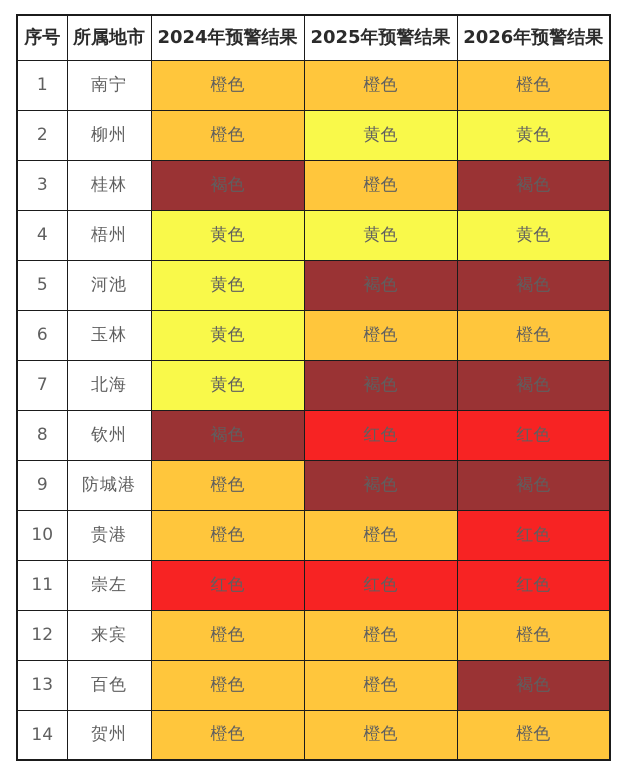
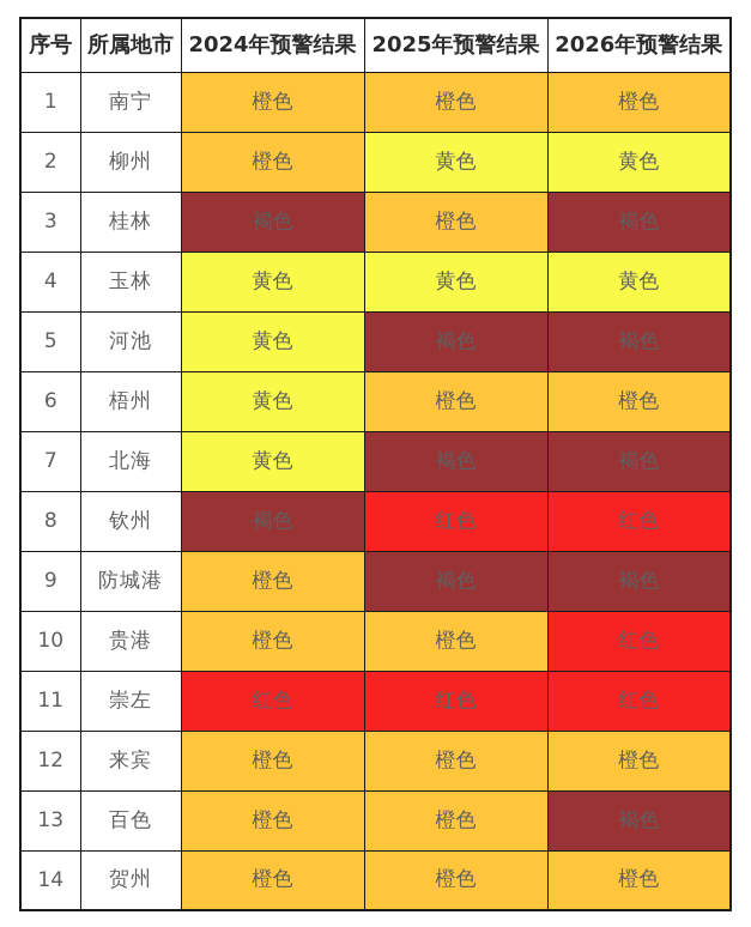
  序号	所属地市	2024年预警结果	2025年预警结果	2026年预警结果
  1	南宁	橙色	橙色	橙色
  2	柳州	橙色	黄色	黄色
  3	桂林	褐色	橙色	褐色
- 4	梧州	黄色	黄色	黄色
+ 4	玉林	黄色	黄色	黄色
  5	河池	黄色	褐色	褐色
- 6	玉林	黄色	橙色	橙色
+ 6	梧州	黄色	橙色	橙色
  7	北海	黄色	褐色	褐色
  8	钦州	褐色	红色	红色
  9	防城港	橙色	褐色	褐色
  10	贵港	橙色	橙色	红色
  11	崇左	红色	红色	红色
  12	来宾	橙色	橙色	橙色
  13	百色	橙色	橙色	褐色
  14	贺州	橙色	橙色	橙色
